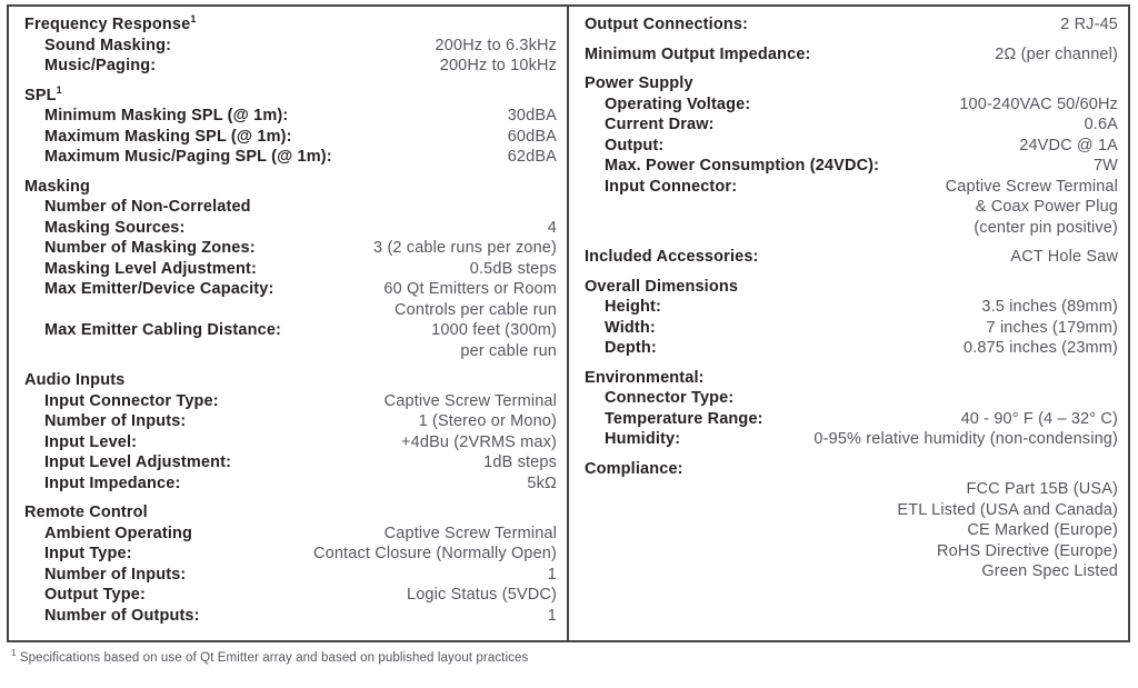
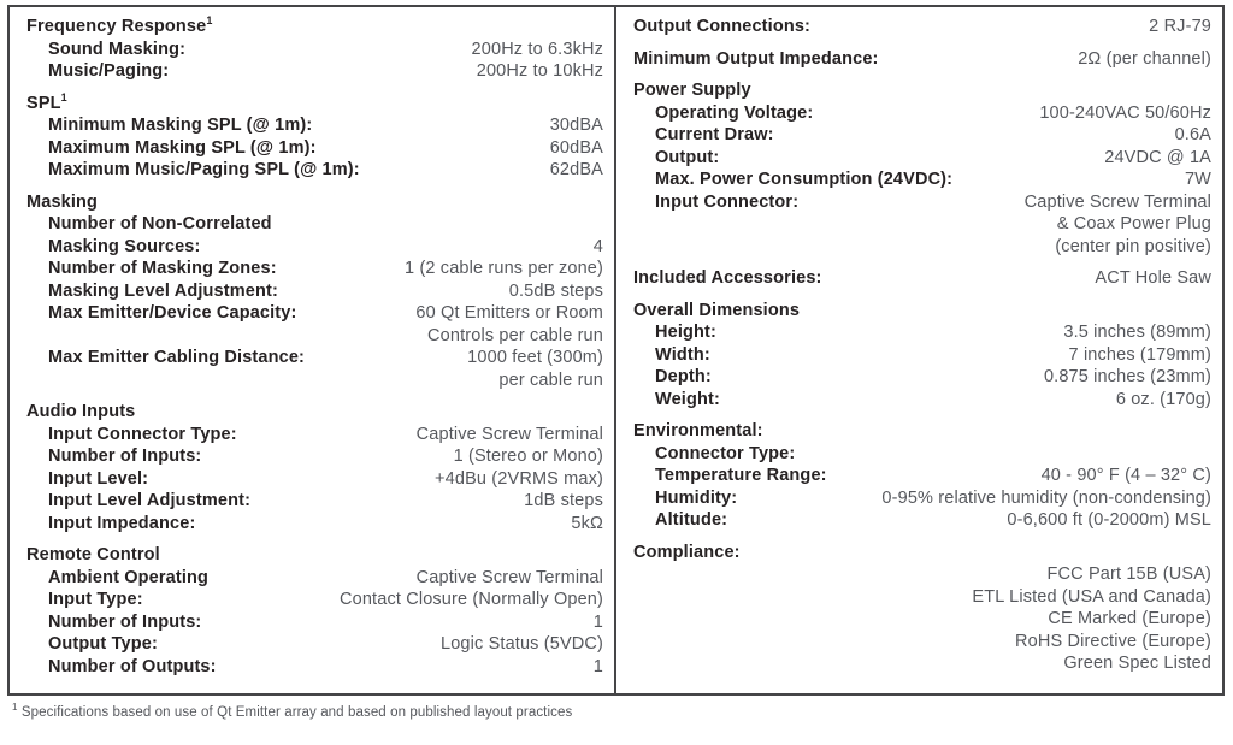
  Frequency Response1
  Sound Masking:
  200Hz to 6.3kHz
  Music/Paging:
  200Hz to 10kHz
  SPL1
  Minimum Masking SPL (@ 1m):
  30dBA
  Maximum Masking SPL (@ 1m):
  60dBA
  Maximum Music/Paging SPL (@ 1m):
  62dBA
  Masking
  Number of Non-Correlated
  Masking Sources:
  4
  Number of Masking Zones:
- 3 (2 cable runs per zone)
+ 1 (2 cable runs per zone)
  Masking Level Adjustment:
  0.5dB steps
  Max Emitter/Device Capacity:
  60 Qt Emitters or Room
  Controls per cable run
  Max Emitter Cabling Distance:
  1000 feet (300m)
  per cable run
  Audio Inputs
  Input Connector Type:
  Captive Screw Terminal
  Number of Inputs:
  1 (Stereo or Mono)
  Input Level:
  +4dBu (2VRMS max)
  Input Level Adjustment:
  1dB steps
  Input Impedance:
  5kΩ
  Remote Control
  Ambient Operating
  Captive Screw Terminal
  Input Type:
  Contact Closure (Normally Open)
  Number of Inputs:
  1
  Output Type:
  Logic Status (5VDC)
  Number of Outputs:
  1
  Output Connections:
- 2 RJ-45
+ 2 RJ-79
  Minimum Output Impedance:
  2Ω (per channel)
  Power Supply
  Operating Voltage:
  100-240VAC 50/60Hz
  Current Draw:
  0.6A
  Output:
  24VDC @ 1A
  Max. Power Consumption (24VDC):
  7W
  Input Connector:
  Captive Screw Terminal
  & Coax Power Plug
  (center pin positive)
  Included Accessories:
  ACT Hole Saw
  Overall Dimensions
  Height:
  3.5 inches (89mm)
  Width:
  7 inches (179mm)
  Depth:
  0.875 inches (23mm)
+ Weight:
+ 6 oz. (170g)
  Environmental:
  Connector Type:
  Temperature Range:
  40 - 90° F (4 – 32° C)
  Humidity:
  0-95% relative humidity (non-condensing)
+ Altitude:
+ 0-6,600 ft (0-2000m) MSL
  Compliance:
  FCC Part 15B (USA)
  ETL Listed (USA and Canada)
  CE Marked (Europe)
  RoHS Directive (Europe)
  Green Spec Listed
  1 Specifications based on use of Qt Emitter array and based on published layout practices
